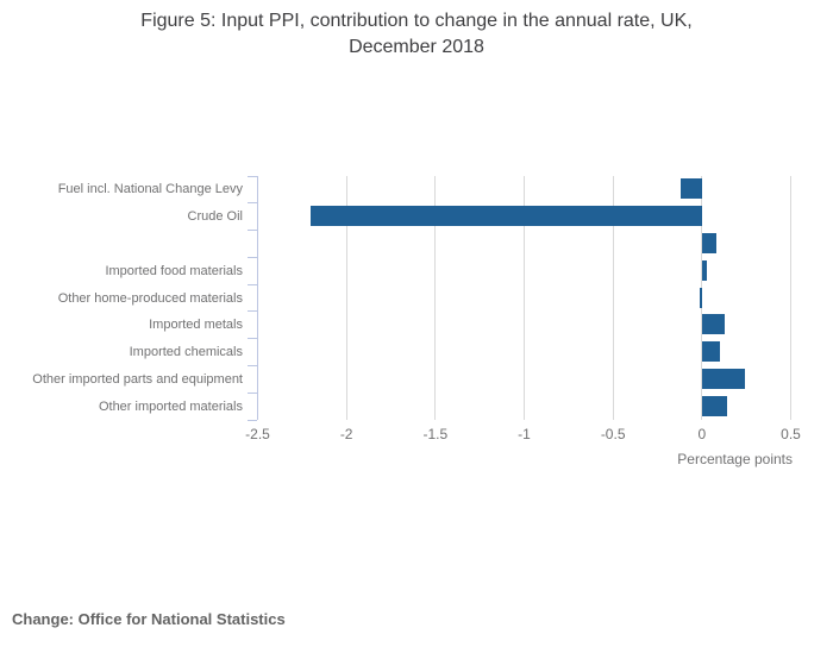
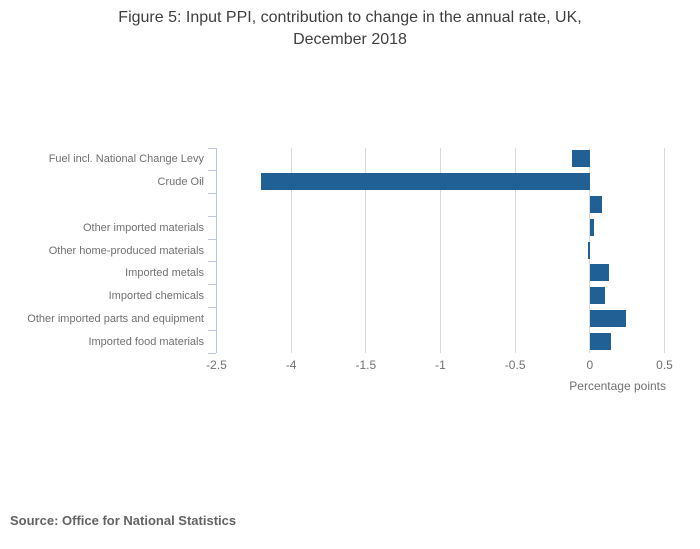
  Figure 5: Input PPI, contribution to change in the annual rate, UK,
  December 2018
  Fuel incl. National Change Levy
  Crude Oil
- Imported food materials
+ Other imported materials
  Other home-produced materials
  Imported metals
  Imported chemicals
  Other imported parts and equipment
- Other imported materials
+ Imported food materials
  -2.5
- -2
+ -4
  -1.5
  -1
  -0.5
  0
  0.5
  Percentage points
- Change: Office for National Statistics
+ Source: Office for National Statistics
